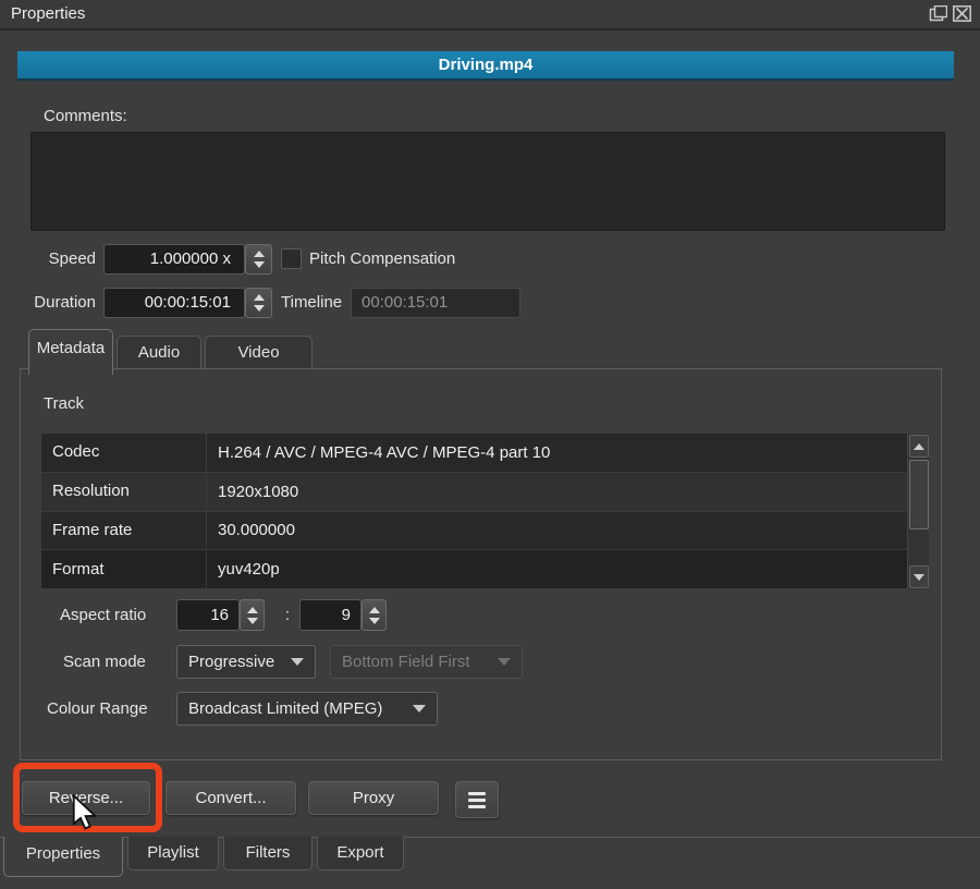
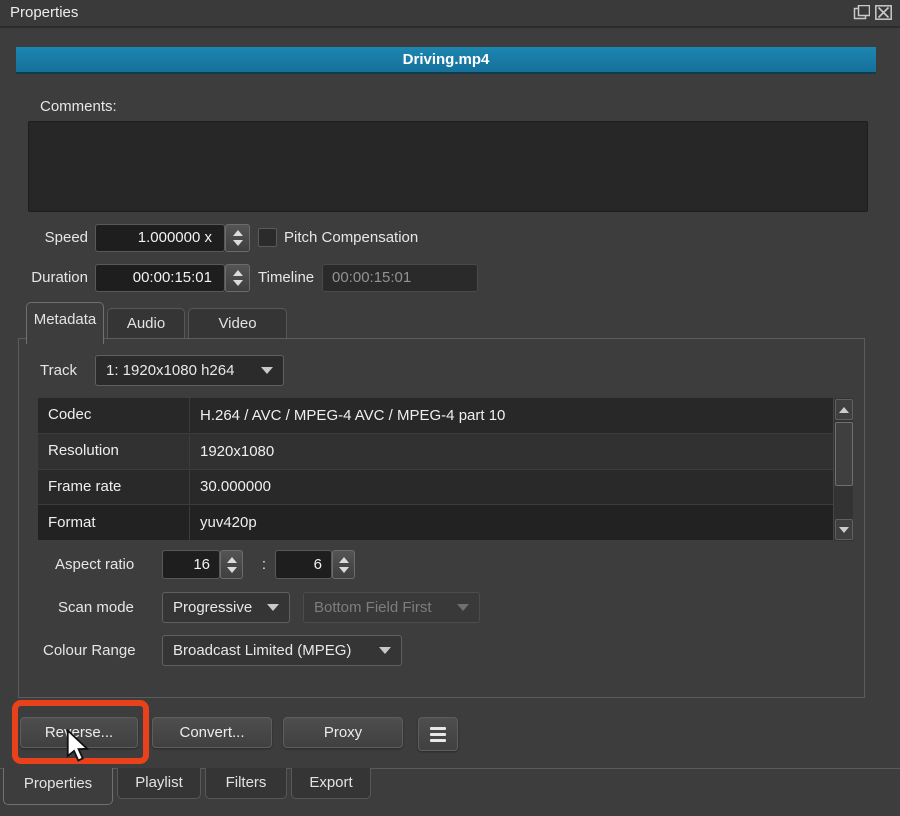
  Properties
  Driving.mp4
  Comments:
  Speed
  1.000000 x
  Pitch Compensation
  Duration
  00:00:15:01
  Timeline
  00:00:15:01
  Metadata
  Audio
  Video
  Track
+ 1: 1920x1080 h264
  Codec
  H.264 / AVC / MPEG-4 AVC / MPEG-4 part 10
  Resolution
  1920x1080
  Frame rate
  30.000000
  Format
  yuv420p
  Aspect ratio
  16
  :
- 9
+ 6
  Scan mode
  Progressive
  Bottom Field First
  Colour Range
  Broadcast Limited (MPEG)
  Reerse...
  Convert...
  Proxy
  Properties
  Playlist
  Filters
  Export
